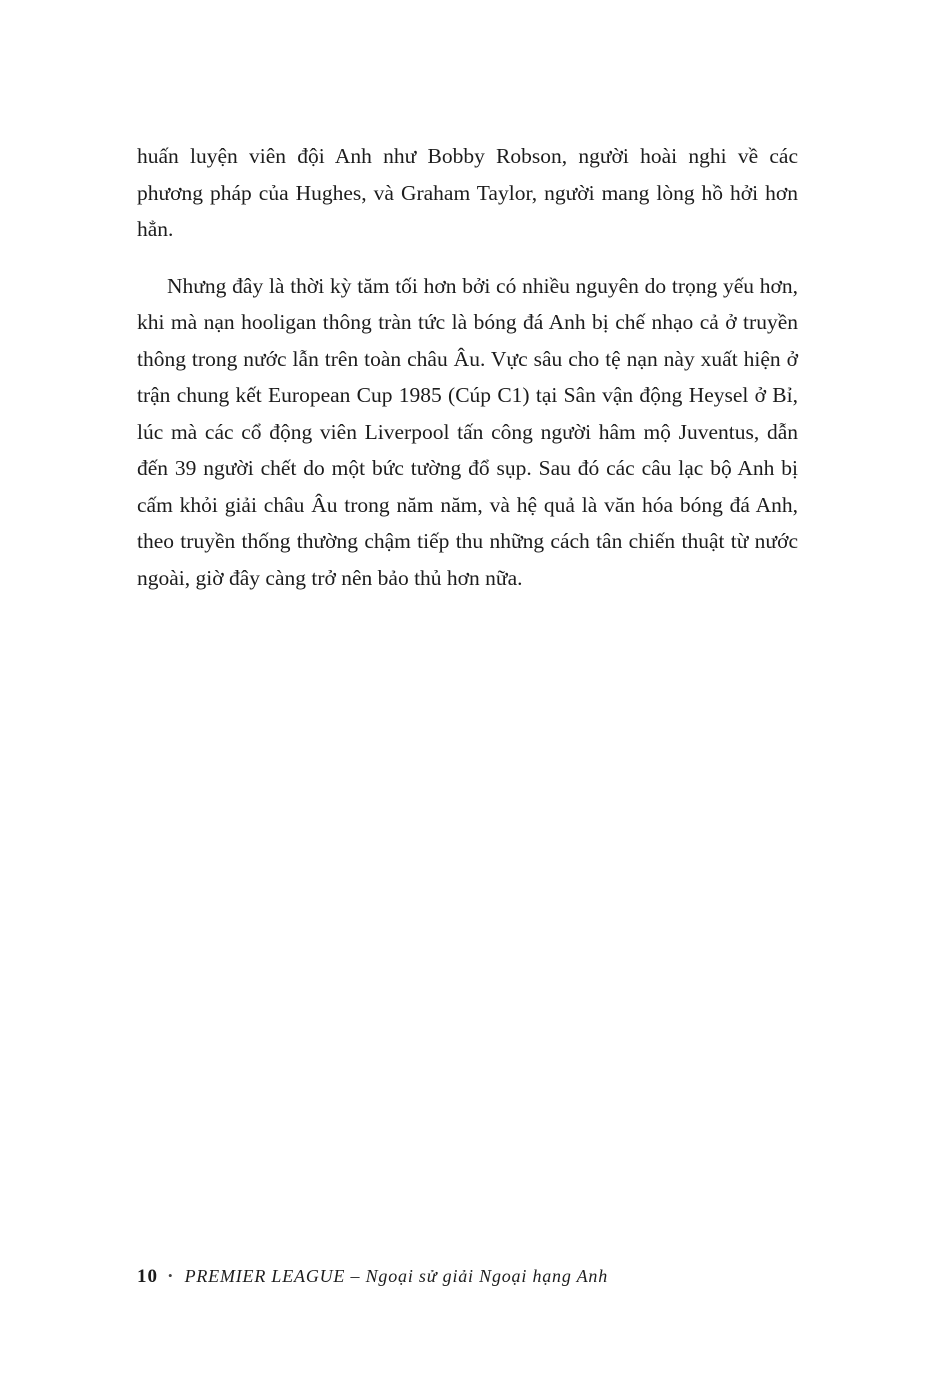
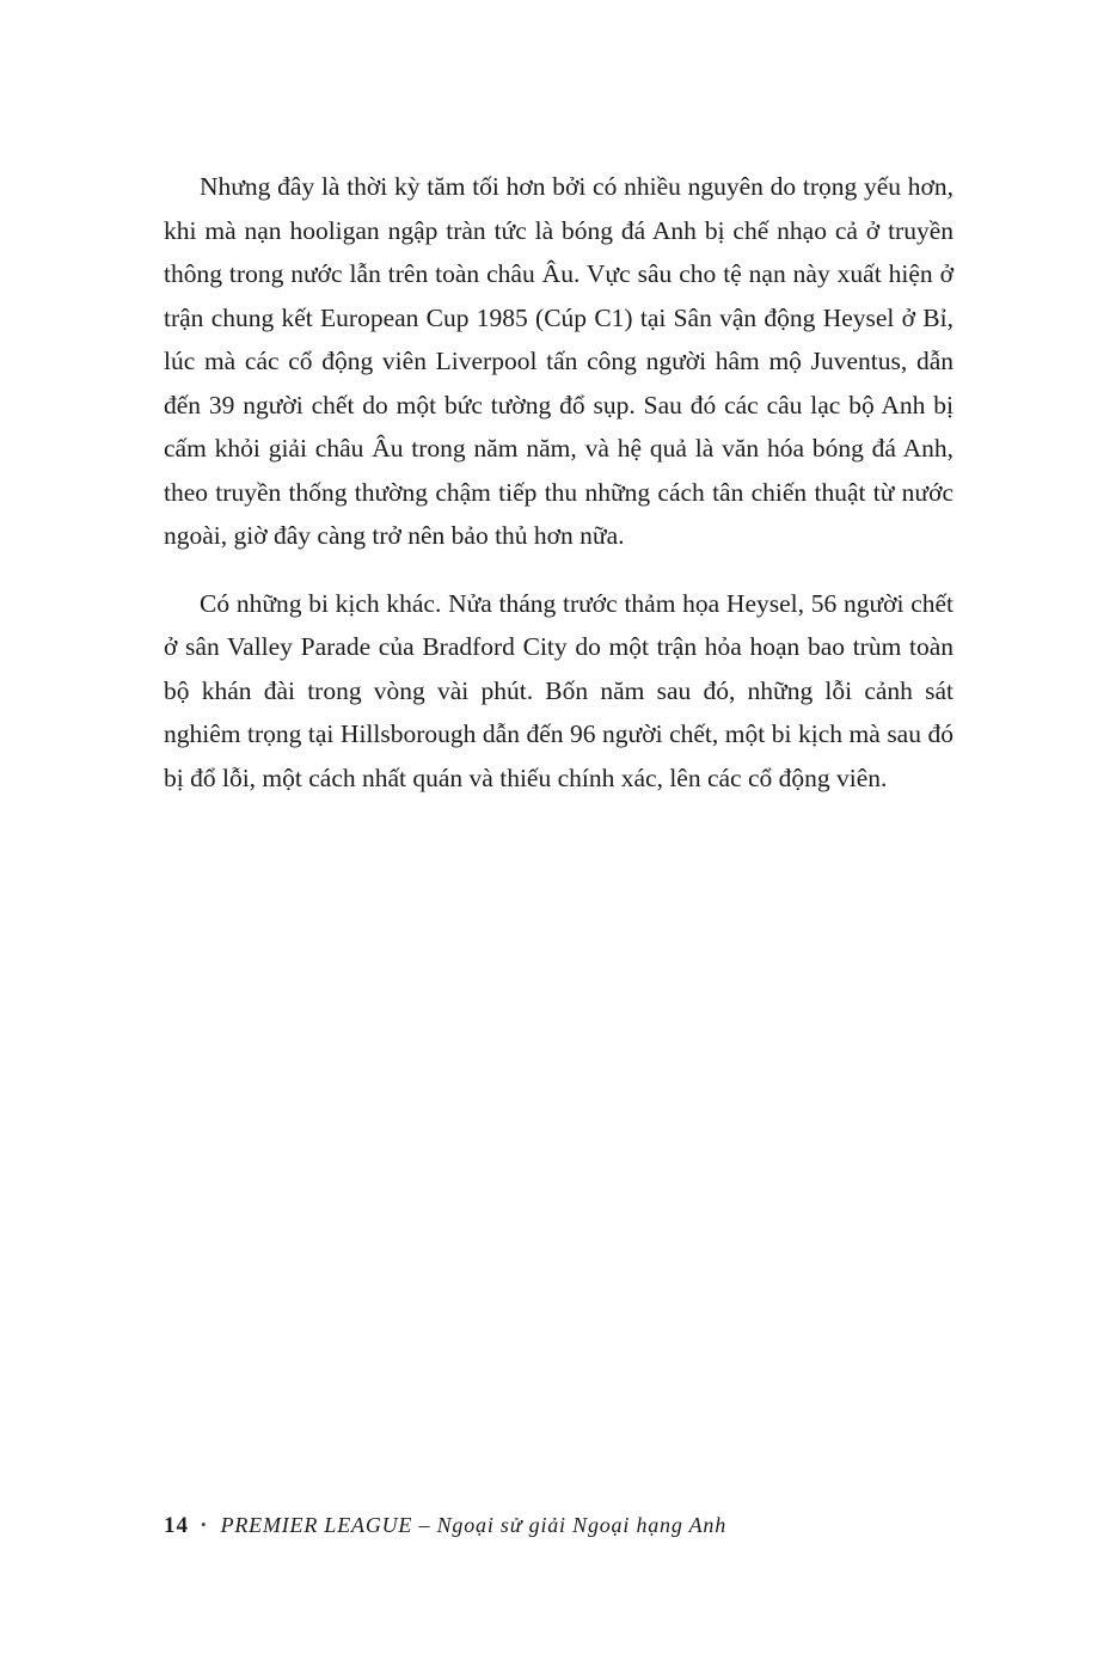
- huấn luyện viên đội Anh như Bobby Robson, người hoài nghi về các phương pháp của Hughes, và Graham Taylor, người mang lòng hồ hởi hơn hẳn.
- Nhưng đây là thời kỳ tăm tối hơn bởi có nhiều nguyên do trọng yếu hơn, khi mà nạn hooligan thông tràn tức là bóng đá Anh bị chế nhạo cả ở truyền thông trong nước lẫn trên toàn châu Âu. Vực sâu cho tệ nạn này xuất hiện ở trận chung kết European Cup 1985 (Cúp C1) tại Sân vận động Heysel ở Bỉ, lúc mà các cổ động viên Liverpool tấn công người hâm mộ Juventus, dẫn đến 39 người chết do một bức tường đổ sụp. Sau đó các câu lạc bộ Anh bị cấm khỏi giải châu Âu trong năm năm, và hệ quả là văn hóa bóng đá Anh, theo truyền thống thường chậm tiếp thu những cách tân chiến thuật từ nước ngoài, giờ đây càng trở nên bảo thủ hơn nữa.
+ Nhưng đây là thời kỳ tăm tối hơn bởi có nhiều nguyên do trọng yếu hơn, khi mà nạn hooligan ngập tràn tức là bóng đá Anh bị chế nhạo cả ở truyền thông trong nước lẫn trên toàn châu Âu. Vực sâu cho tệ nạn này xuất hiện ở trận chung kết European Cup 1985 (Cúp C1) tại Sân vận động Heysel ở Bỉ, lúc mà các cổ động viên Liverpool tấn công người hâm mộ Juventus, dẫn đến 39 người chết do một bức tường đổ sụp. Sau đó các câu lạc bộ Anh bị cấm khỏi giải châu Âu trong năm năm, và hệ quả là văn hóa bóng đá Anh, theo truyền thống thường chậm tiếp thu những cách tân chiến thuật từ nước ngoài, giờ đây càng trở nên bảo thủ hơn nữa.
+ Có những bi kịch khác. Nửa tháng trước thảm họa Heysel, 56 người chết ở sân Valley Parade của Bradford City do một trận hỏa hoạn bao trùm toàn bộ khán đài trong vòng vài phút. Bốn năm sau đó, những lỗi cảnh sát nghiêm trọng tại Hillsborough dẫn đến 96 người chết, một bi kịch mà sau đó bị đổ lỗi, một cách nhất quán và thiếu chính xác, lên các cổ động viên.
- 10
+ 14
  •
  PREMIER LEAGUE – Ngoại sử giải Ngoại hạng Anh
